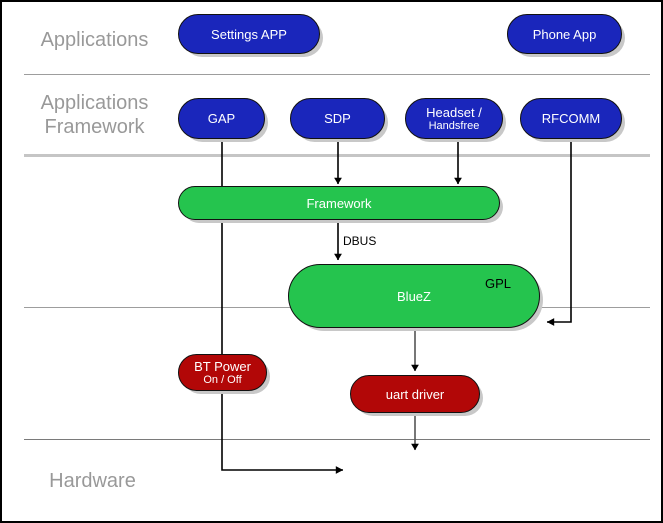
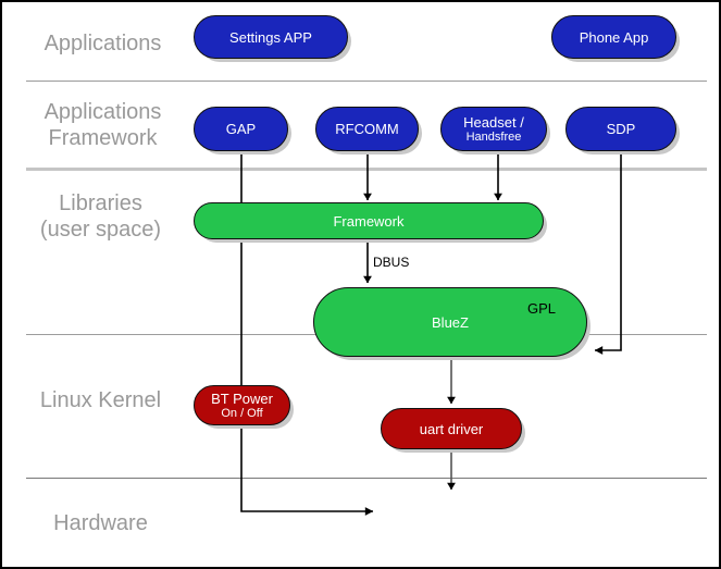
  Applications
  Applications
  Framework
+ Libraries
+ (user space)
+ Linux Kernel
  Hardware
  DBUS
  Settings APP
  Phone App
  GAP
- SDP
+ RFCOMM
  Headset /
  Handsfree
- RFCOMM
+ SDP
  Framework
  GPL
  BlueZ
  BT Power
  On / Off
  uart driver
